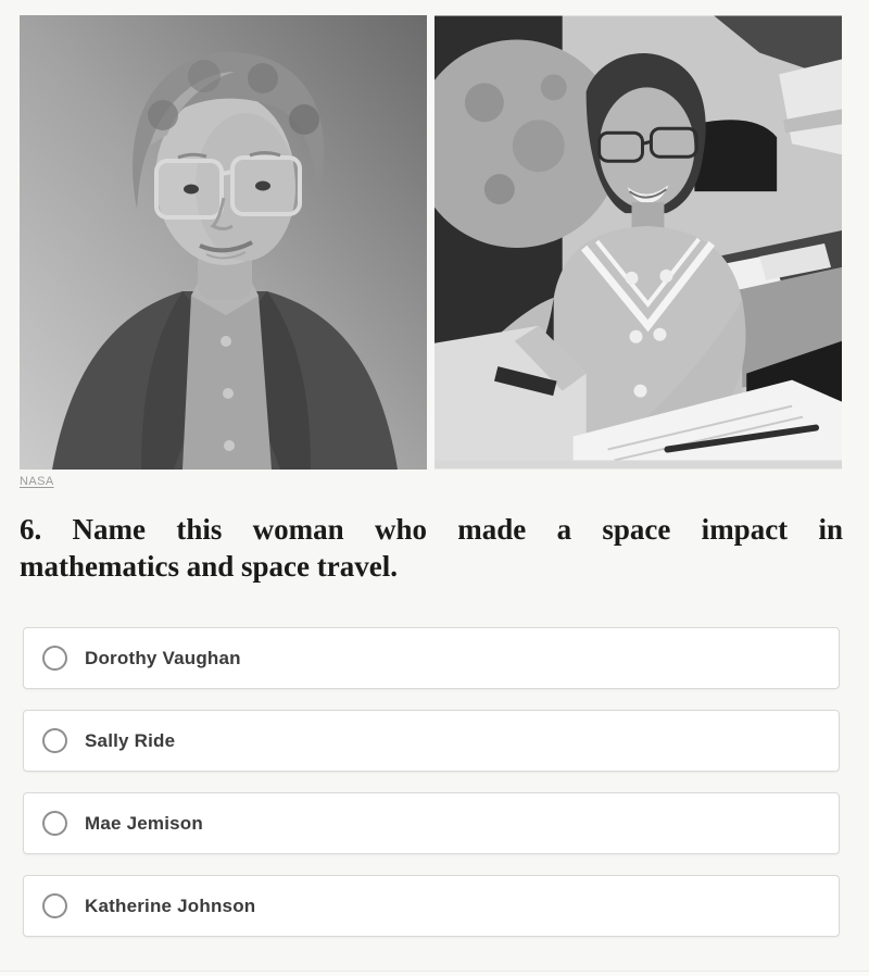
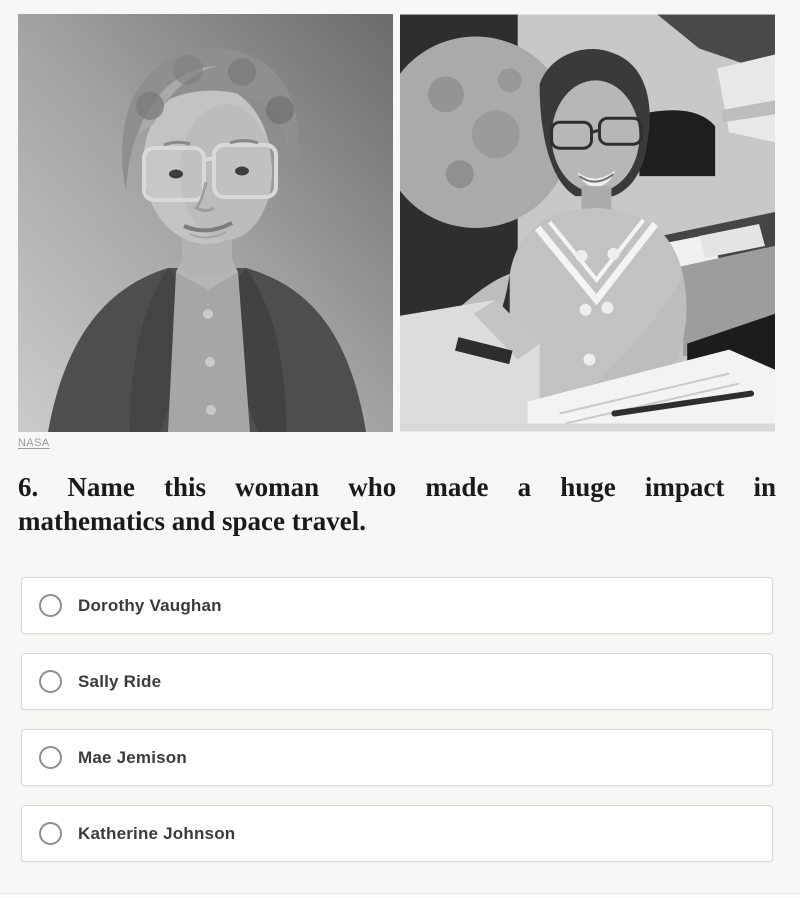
  NASA
- 6. Name this woman who made a space impact in
+ 6. Name this woman who made a huge impact in
  mathematics and space travel.
  Dorothy Vaughan
  Sally Ride
  Mae Jemison
  Katherine Johnson
